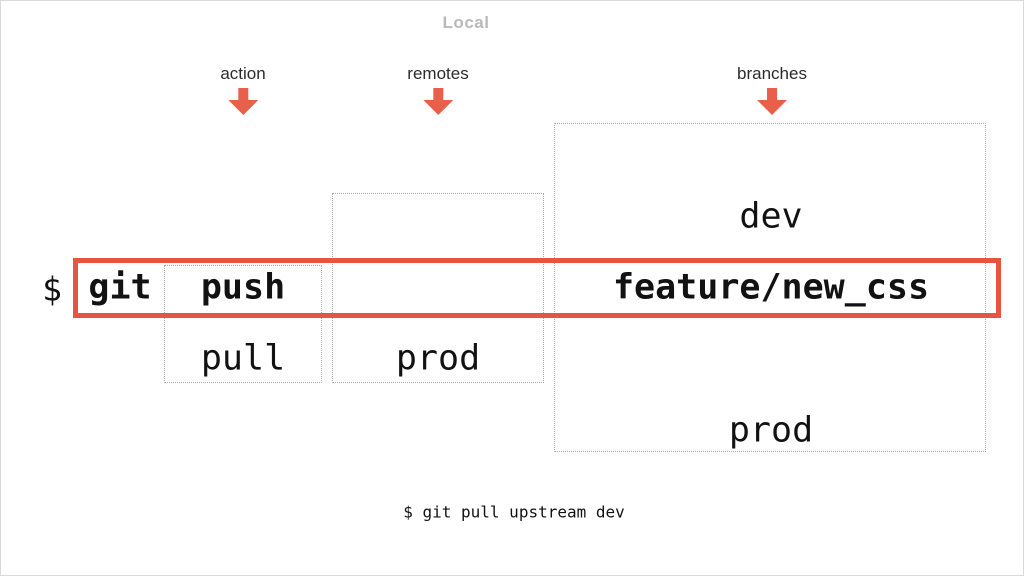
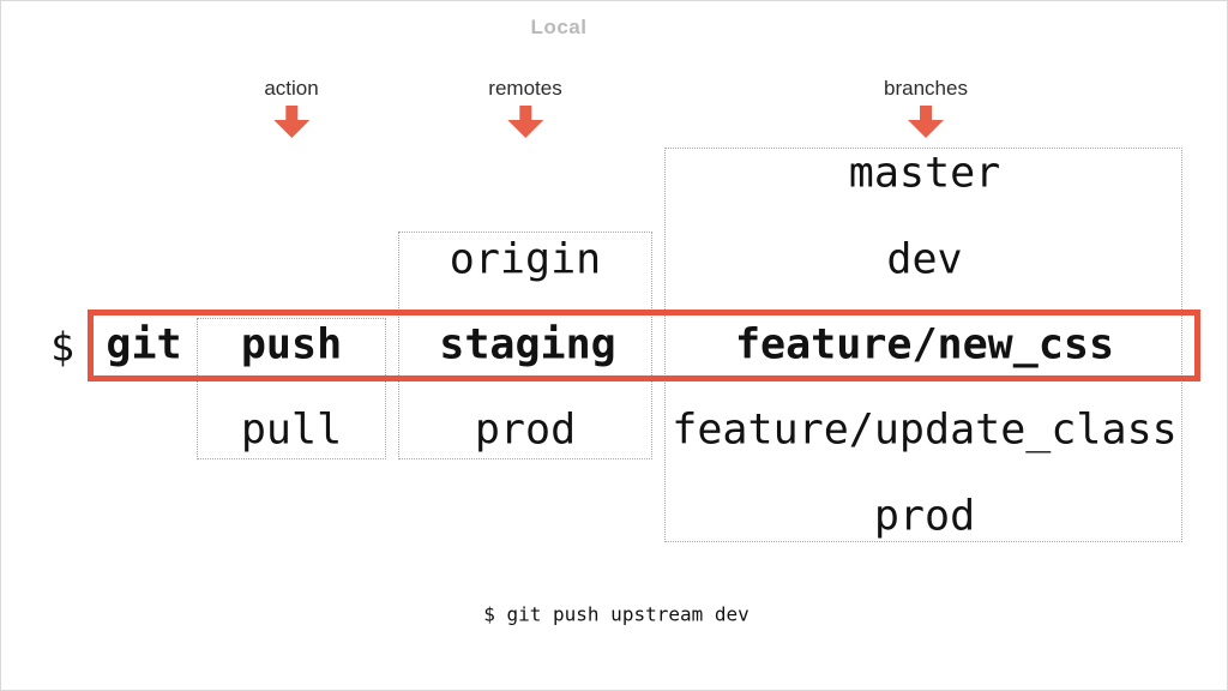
  Local
  action
  remotes
  branches
  $
  git
  push
  pull
+ origin
+ staging
  prod
+ master
  dev
  feature/new_css
+ feature/update_class
  prod
- $ git pull upstream dev
+ $ git push upstream dev
